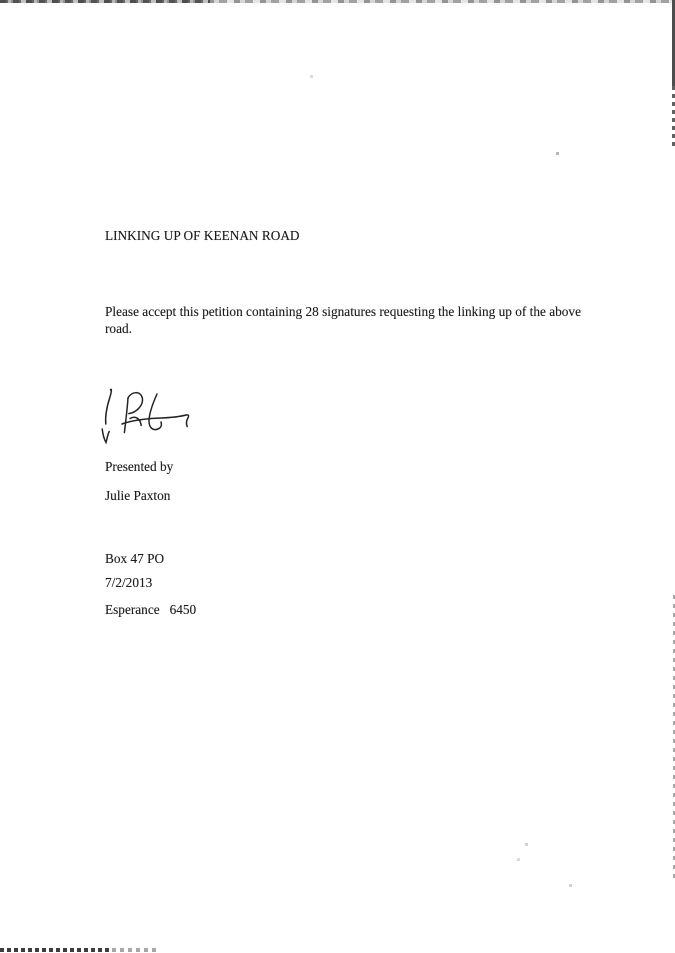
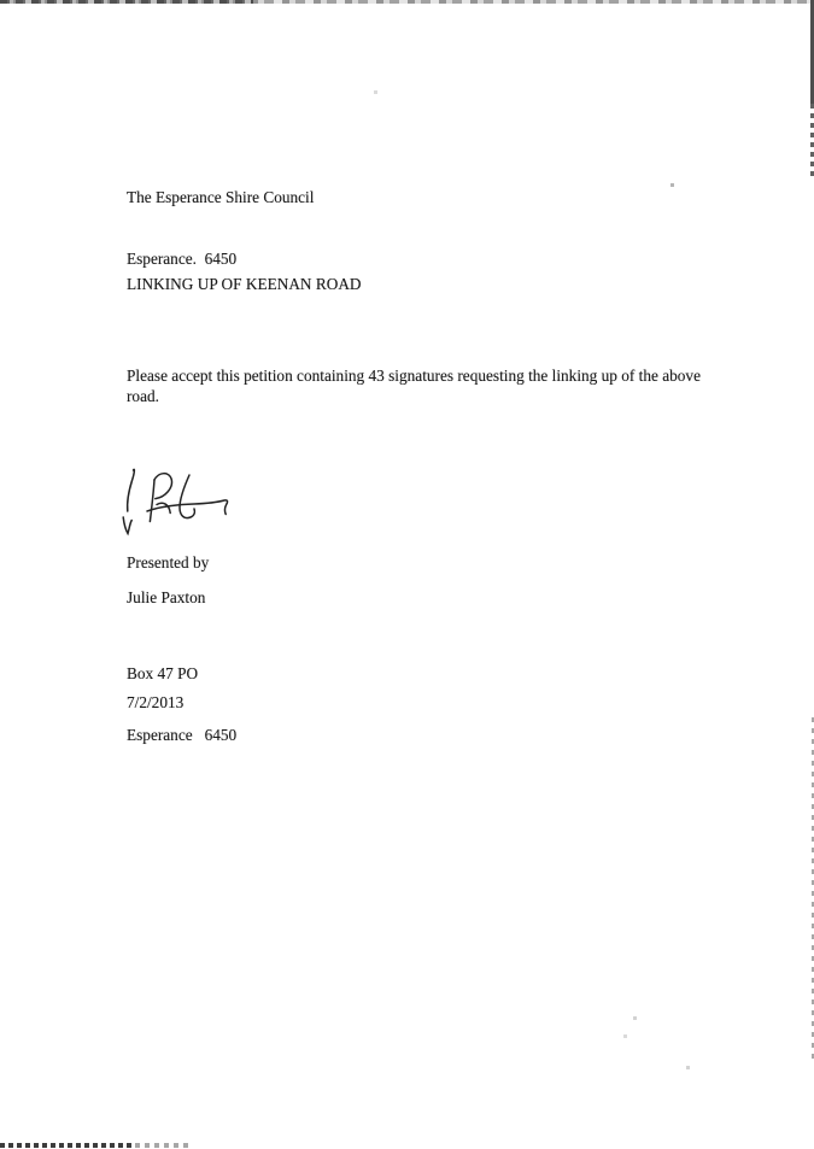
+ The Esperance Shire Council
+ Esperance. 6450
  LINKING UP OF KEENAN ROAD
- Please accept this petition containing 28 signatures requesting the linking up of the above road.
+ Please accept this petition containing 43 signatures requesting the linking up of the above road.
  Presented by
  Julie Paxton
  Box 47 PO
  Esperance 6450
  7/2/2013
